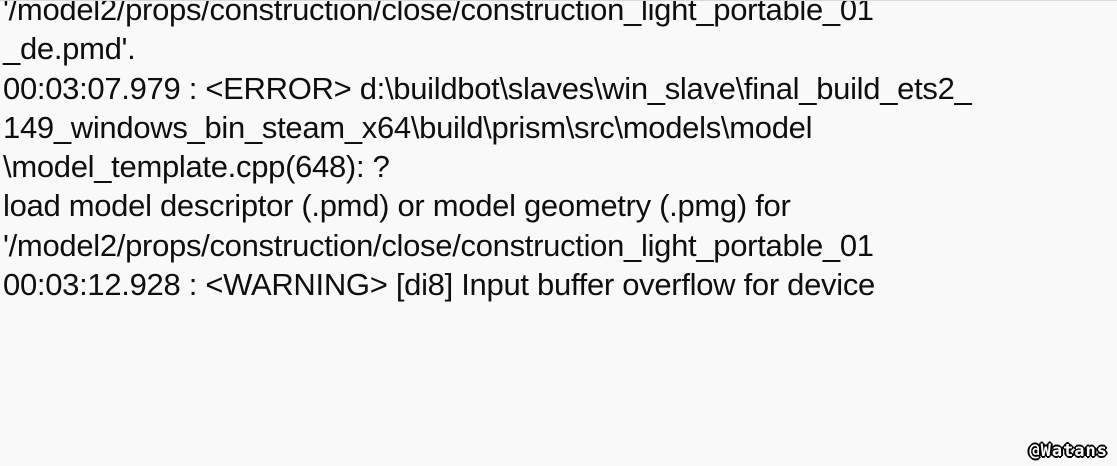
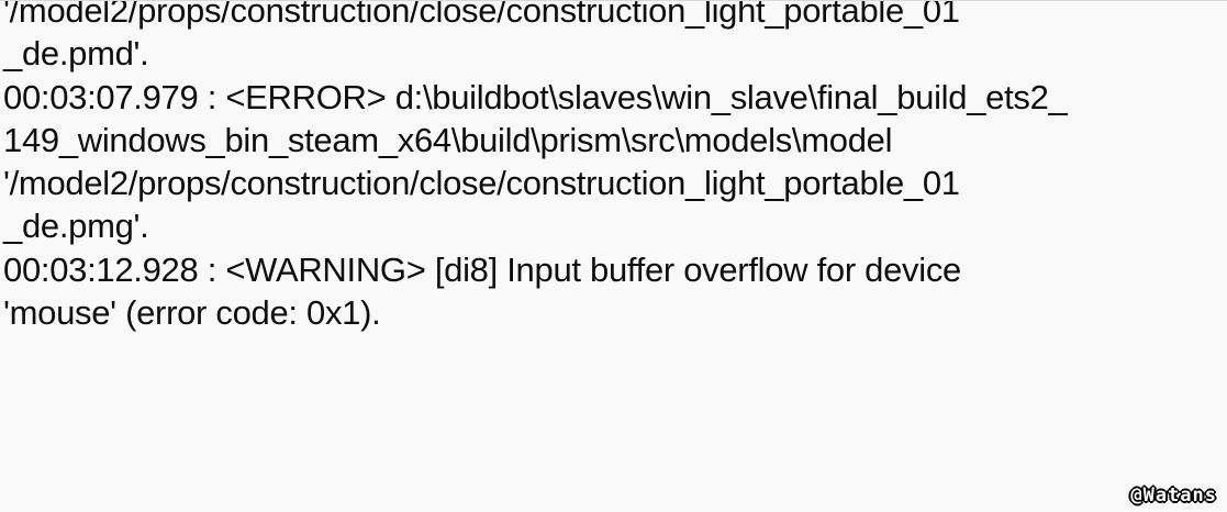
  '/model2/props/construction/close/construction_light_portable_01
  _de.pmd'.
  00:03:07.979 : <ERROR> d:\buildbot\slaves\win_slave\final_build_ets2_
  149_windows_bin_steam_x64\build\prism\src\models\model
- \model_template.cpp(648): ?
- load model descriptor (.pmd) or model geometry (.pmg) for
  '/model2/props/construction/close/construction_light_portable_01
+ _de.pmg'.
  00:03:12.928 : <WARNING> [di8] Input buffer overflow for device
+ 'mouse' (error code: 0x1).
  @Watans
